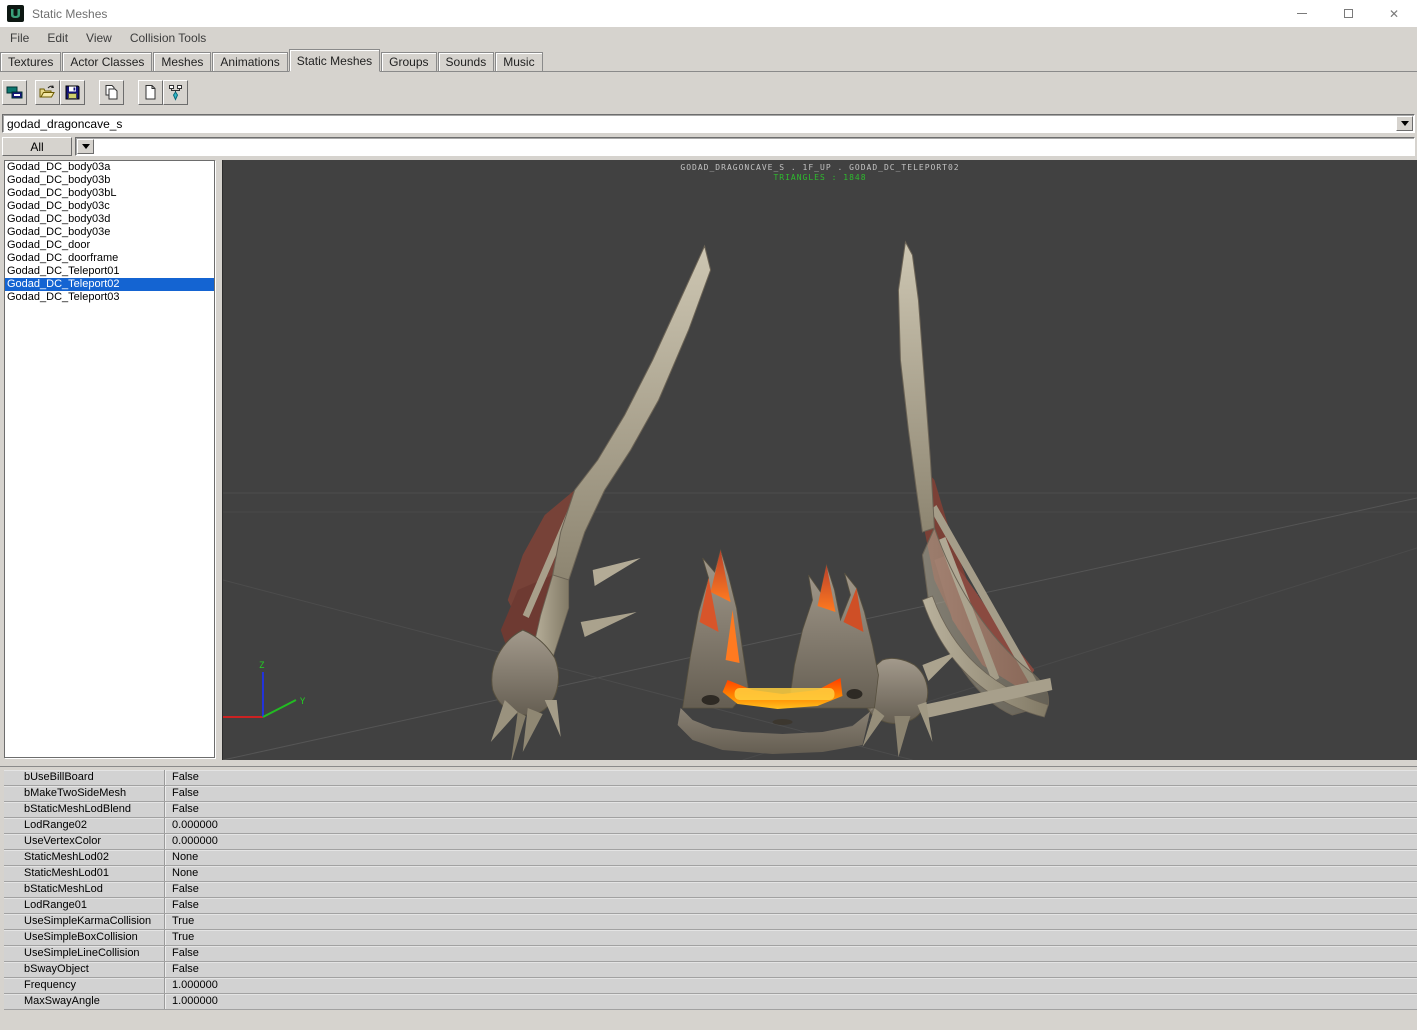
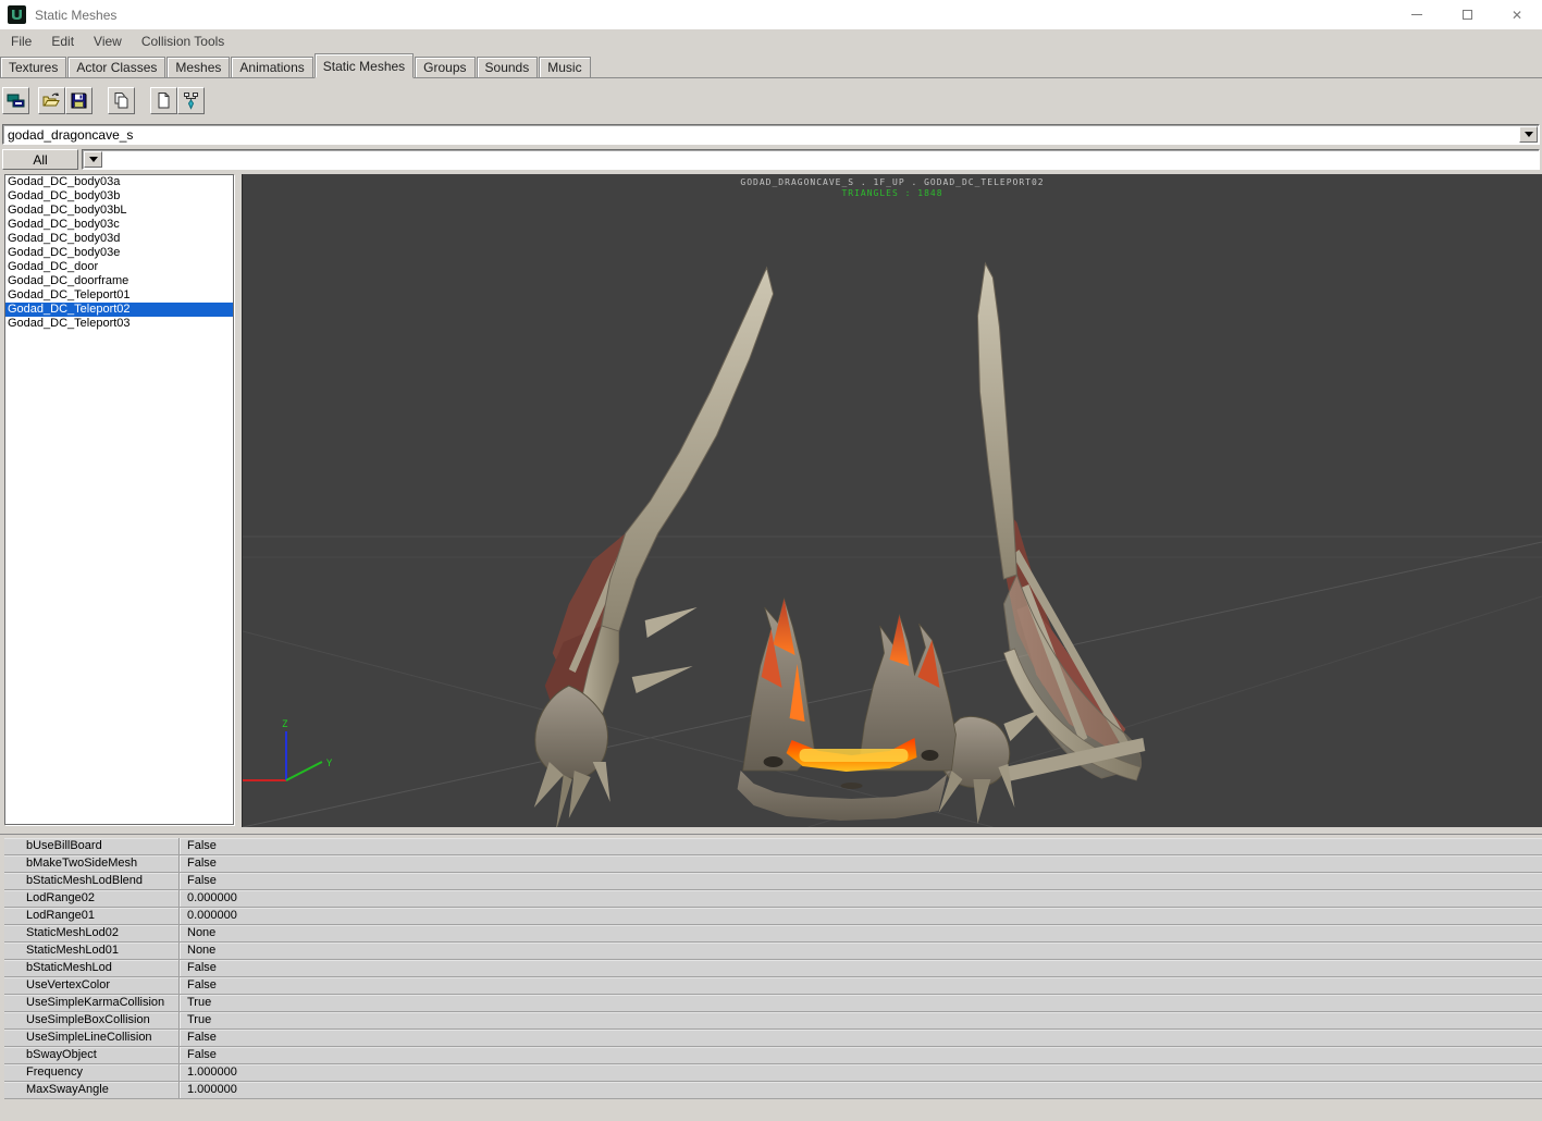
  Static Meshes
  ✕
  File
  Edit
  View
  Collision Tools
  Textures
  Actor Classes
  Meshes
  Animations
  Static Meshes
  Groups
  Sounds
  Music
  godad_dragoncave_s
  All
  Godad_DC_body03a
  Godad_DC_body03b
  Godad_DC_body03bL
  Godad_DC_body03c
  Godad_DC_body03d
  Godad_DC_body03e
  Godad_DC_door
  Godad_DC_doorframe
  Godad_DC_Teleport01
  Godad_DC_Teleport02
  Godad_DC_Teleport03
  Z
  Y
  GODAD_DRAGONCAVE_S . 1F_UP . GODAD_DC_TELEPORT02
  TRIANGLES : 1848
  bUseBillBoard
  False
  bMakeTwoSideMesh
  False
  bStaticMeshLodBlend
  False
  LodRange02
  0.000000
- UseVertexColor
+ LodRange01
  0.000000
  StaticMeshLod02
  None
  StaticMeshLod01
  None
  bStaticMeshLod
  False
- LodRange01
+ UseVertexColor
  False
  UseSimpleKarmaCollision
  True
  UseSimpleBoxCollision
  True
  UseSimpleLineCollision
  False
  bSwayObject
  False
  Frequency
  1.000000
  MaxSwayAngle
  1.000000
